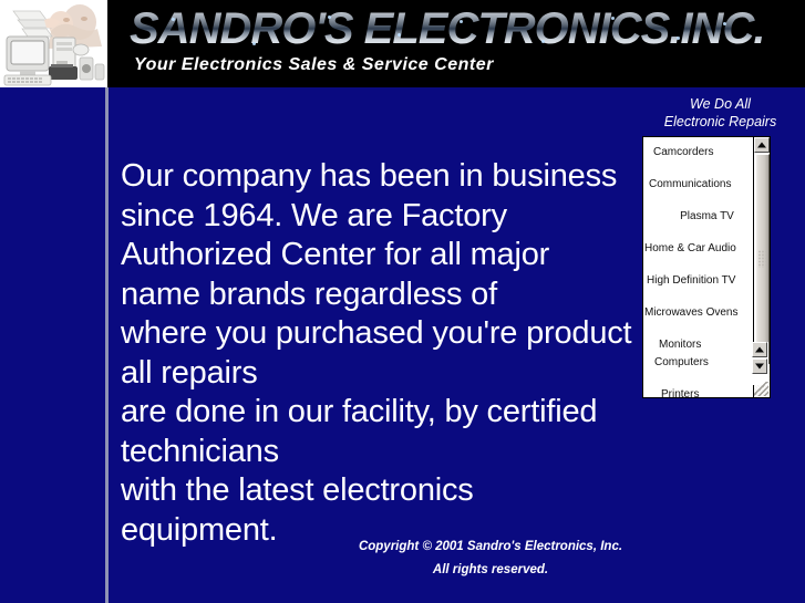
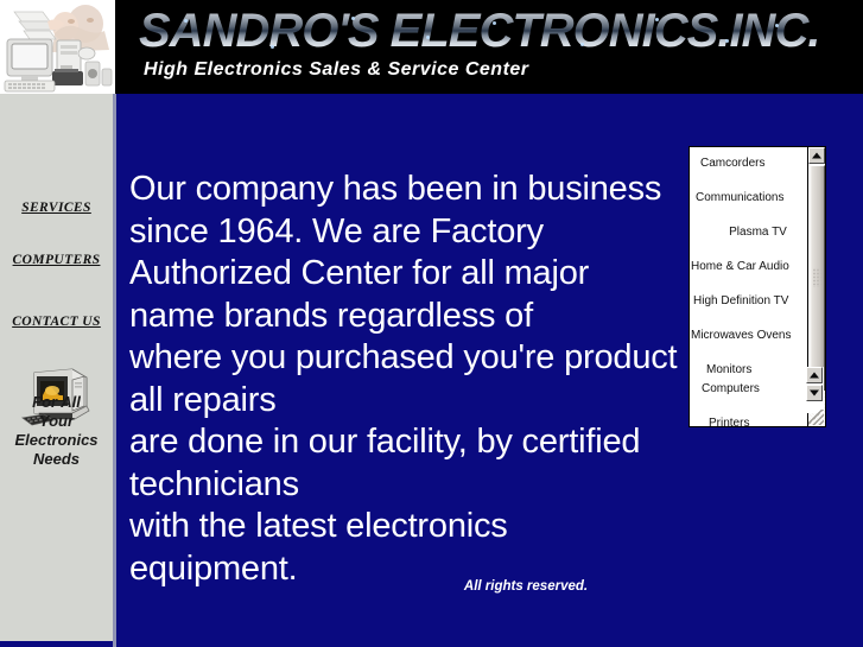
  SANDRO'S ELECTRONICS.INC.
- Your Electronics Sales & Service Center
+ High Electronics Sales & Service Center
+ SERVICES
+ COMPUTERS
+ CONTACT US
+ For All
+ Your
+ Electronics
+ Needs
  Our company has been in business
  since 1964. We are Factory
  Authorized Center for all major
  name brands regardless of
  where you purchased you're product
  all repairs
  are done in our facility, by certified
  technicians
  with the latest electronics
  equipment.
- Copyright © 2001 Sandro's Electronics, Inc.
  All rights reserved.
- We Do All
- Electronic Repairs
  Camcorders
  Communications
  Plasma TV
  Home & Car Audio
  High Definition TV
  Microwaves Ovens
  Monitors
  Computers
  Printers
